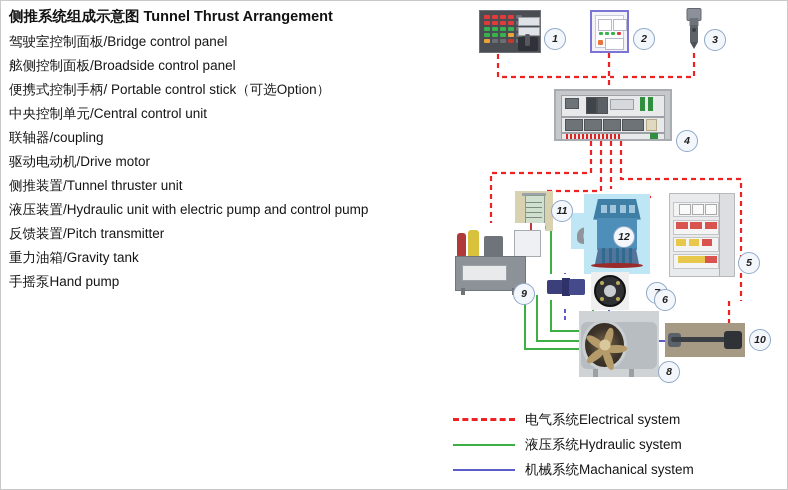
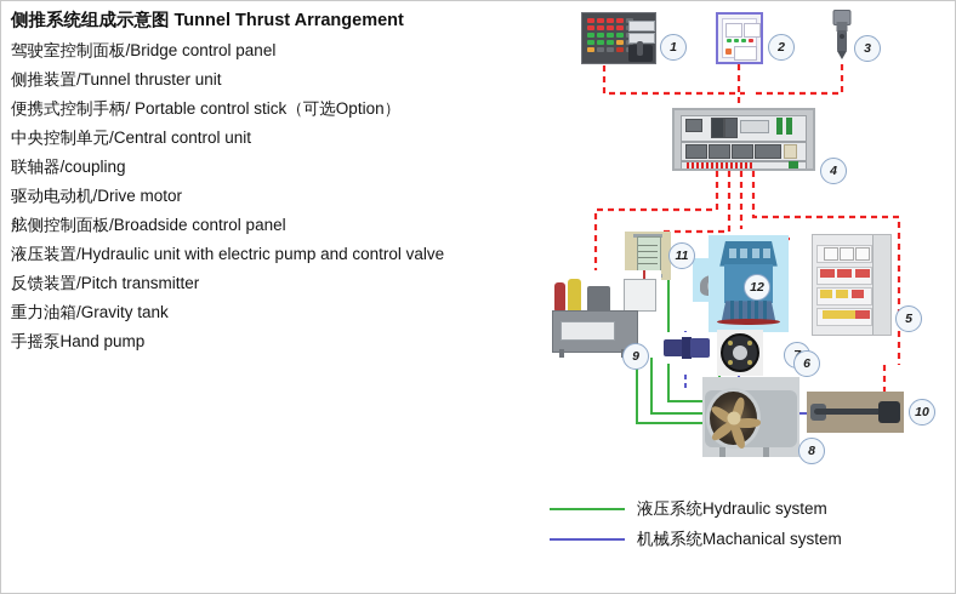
  侧推系统组成示意图 Tunnel Thrust Arrangement
  驾驶室控制面板/Bridge control panel
- 舷侧控制面板/Broadside control panel
+ 侧推装置/Tunnel thruster unit
  便携式控制手柄/ Portable control stick（可选Option）
  中央控制单元/Central control unit
  联轴器/coupling
  驱动电动机/Drive motor
- 侧推装置/Tunnel thruster unit
+ 舷侧控制面板/Broadside control panel
- 液压装置/Hydraulic unit with electric pump and control pump
+ 液压装置/Hydraulic unit with electric pump and control valve
  反馈装置/Pitch transmitter
  重力油箱/Gravity tank
  手摇泵Hand pump
- 电气系统Electrical system
  液压系统Hydraulic system
  机械系统Machanical system
  1
  2
  3
  4
  11
  12
  5
  9
  6
  8
  10
